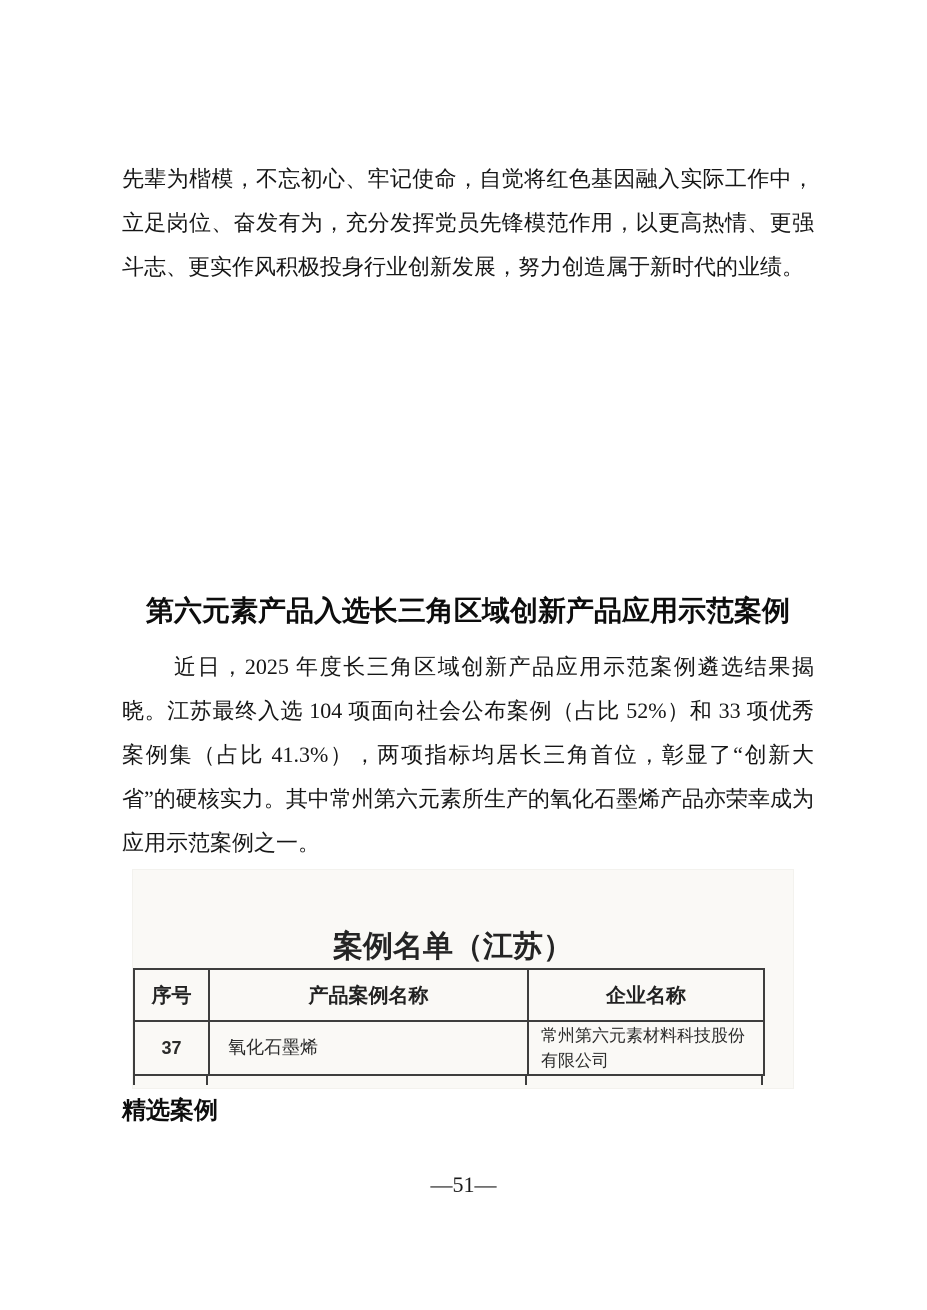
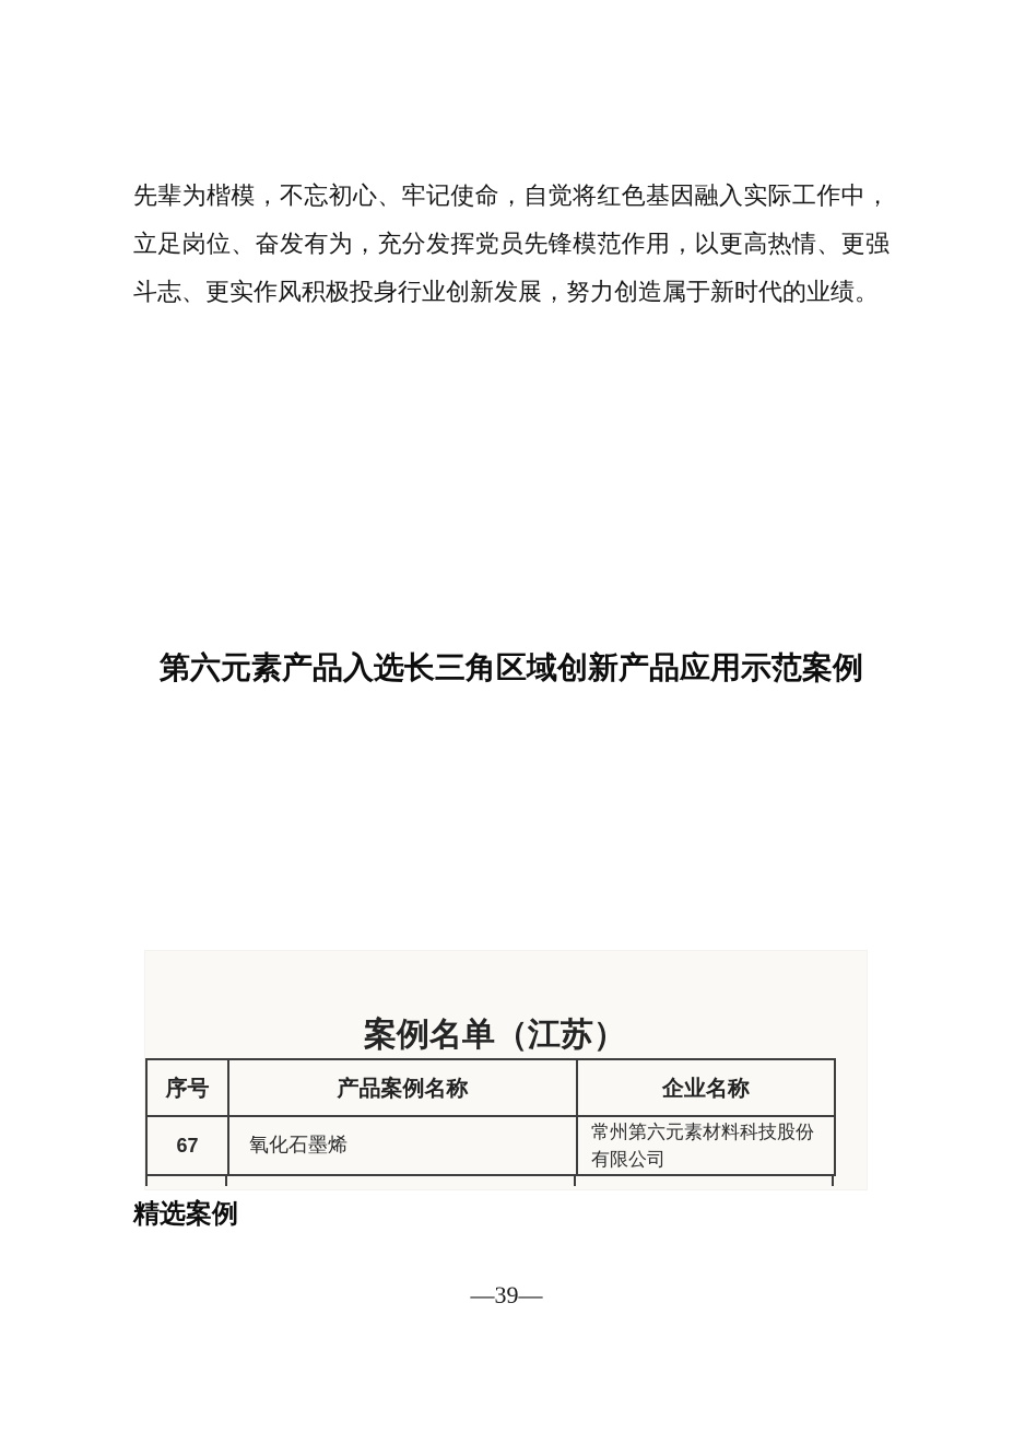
  先辈为楷模，不忘初心、牢记使命，自觉将红色基因融入实际工作中，立足岗位、奋发有为，充分发挥党员先锋模范作用，以更高热情、更强斗志、更实作风积极投身行业创新发展，努力创造属于新时代的业绩。
  第六元素产品入选长三角区域创新产品应用示范案例
- 近日，2025 年度长三角区域创新产品应用示范案例遴选结果揭晓。江苏最终入选 104 项面向社会公布案例（占比 52%）和 33 项优秀案例集（占比 41.3%），两项指标均居长三角首位，彰显了“创新大省”的硬核实力。其中常州第六元素所生产的氧化石墨烯产品亦荣幸成为应用示范案例之一。
  案例名单（江苏）
  序号	产品案例名称	企业名称
- 37	氧化石墨烯	常州第六元素材料科技股份有限公司
+ 67	氧化石墨烯	常州第六元素材料科技股份有限公司
  精选案例
- —51—
+ —39—
